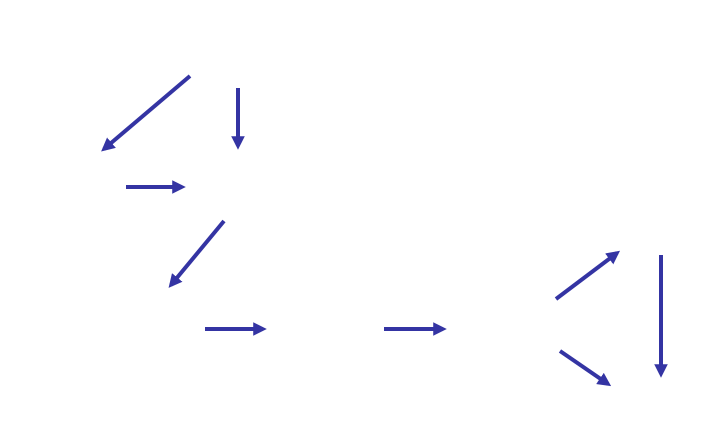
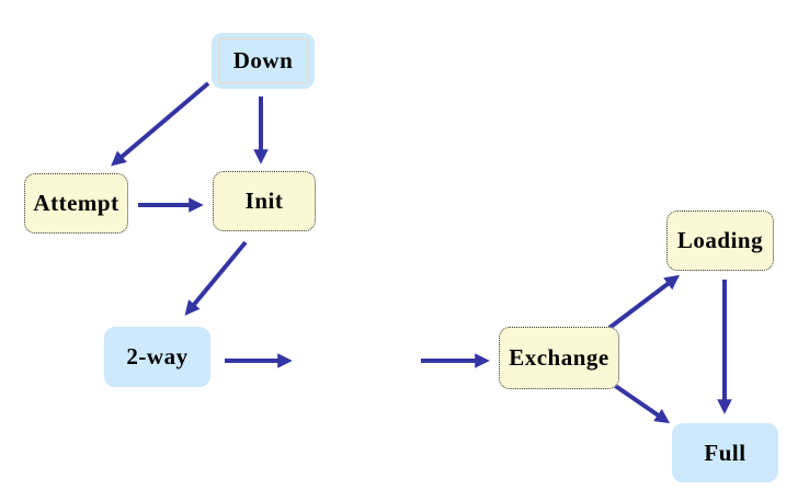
+ Down
+ Attempt
+ Init
+ 2-way
+ Exchange
+ Loading
+ Full
